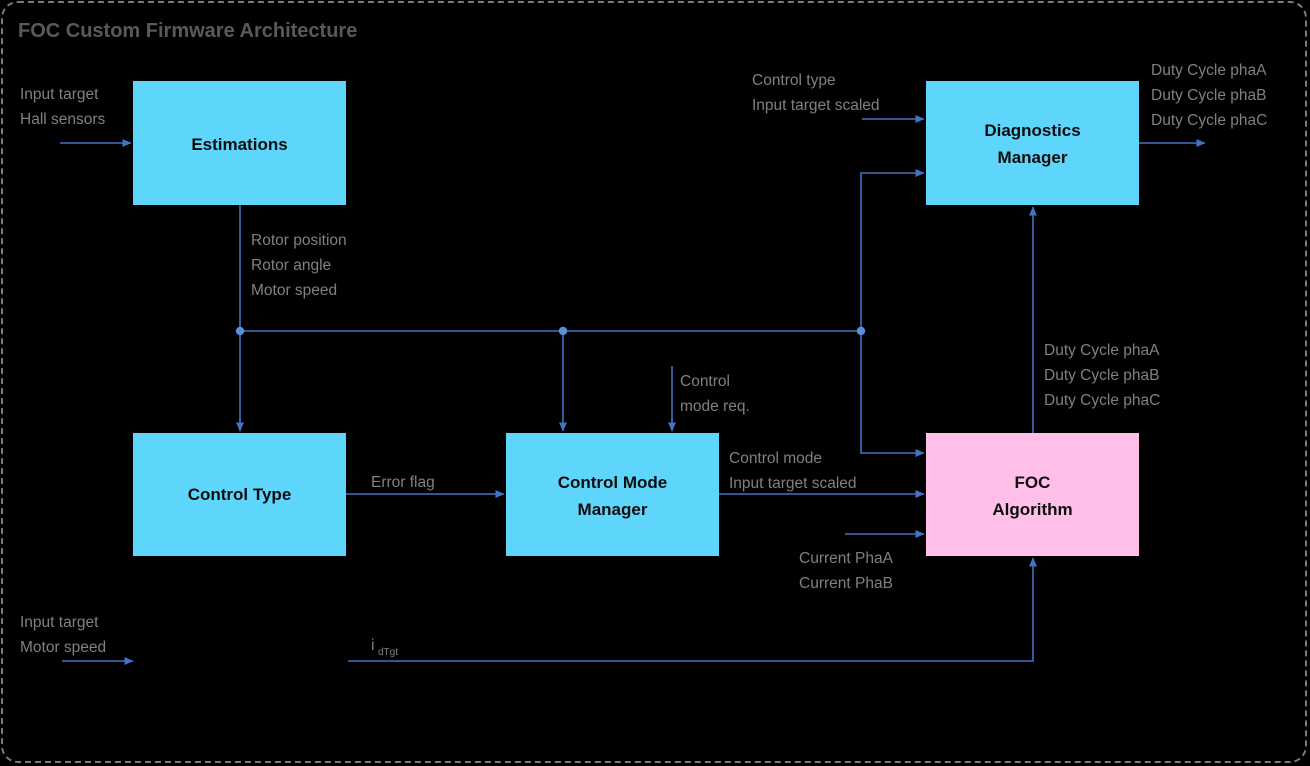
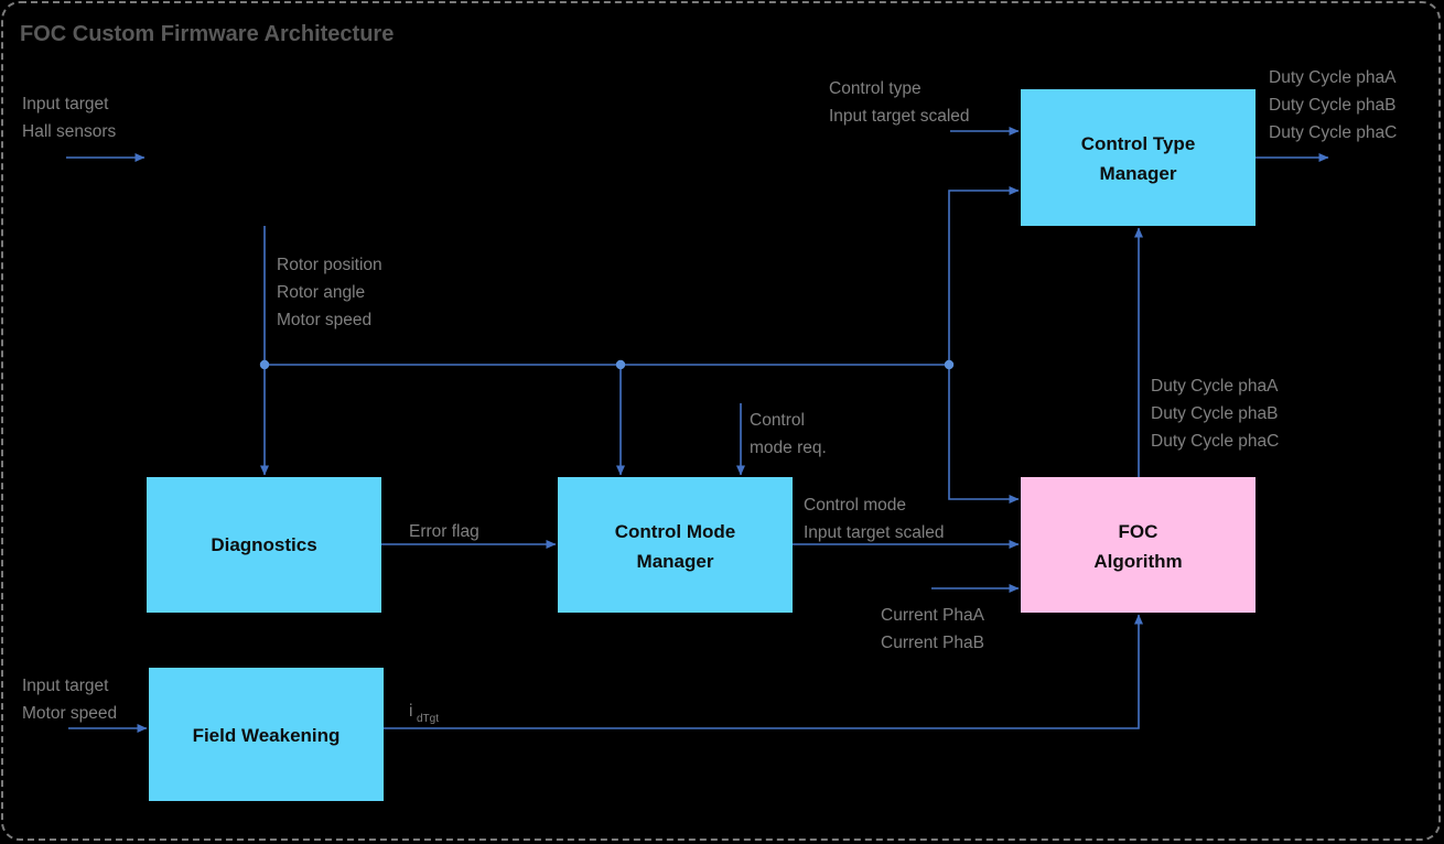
  FOC Custom Firmware Architecture
- Estimations
- Diagnostics
+ Control Type
  Manager
- Control Type
+ Diagnostics
  Control Mode
  Manager
  FOC
  Algorithm
+ Field Weakening
  Input target
  Hall sensors
  Rotor position
  Rotor angle
  Motor speed
  Control type
  Input target scaled
  Duty Cycle phaA
  Duty Cycle phaB
  Duty Cycle phaC
  Duty Cycle phaA
  Duty Cycle phaB
  Duty Cycle phaC
  Control
  mode req.
  Error flag
  Control mode
  Input target scaled
  Current PhaA
  Current PhaB
  Input target
  Motor speed
  i
  dTgt
